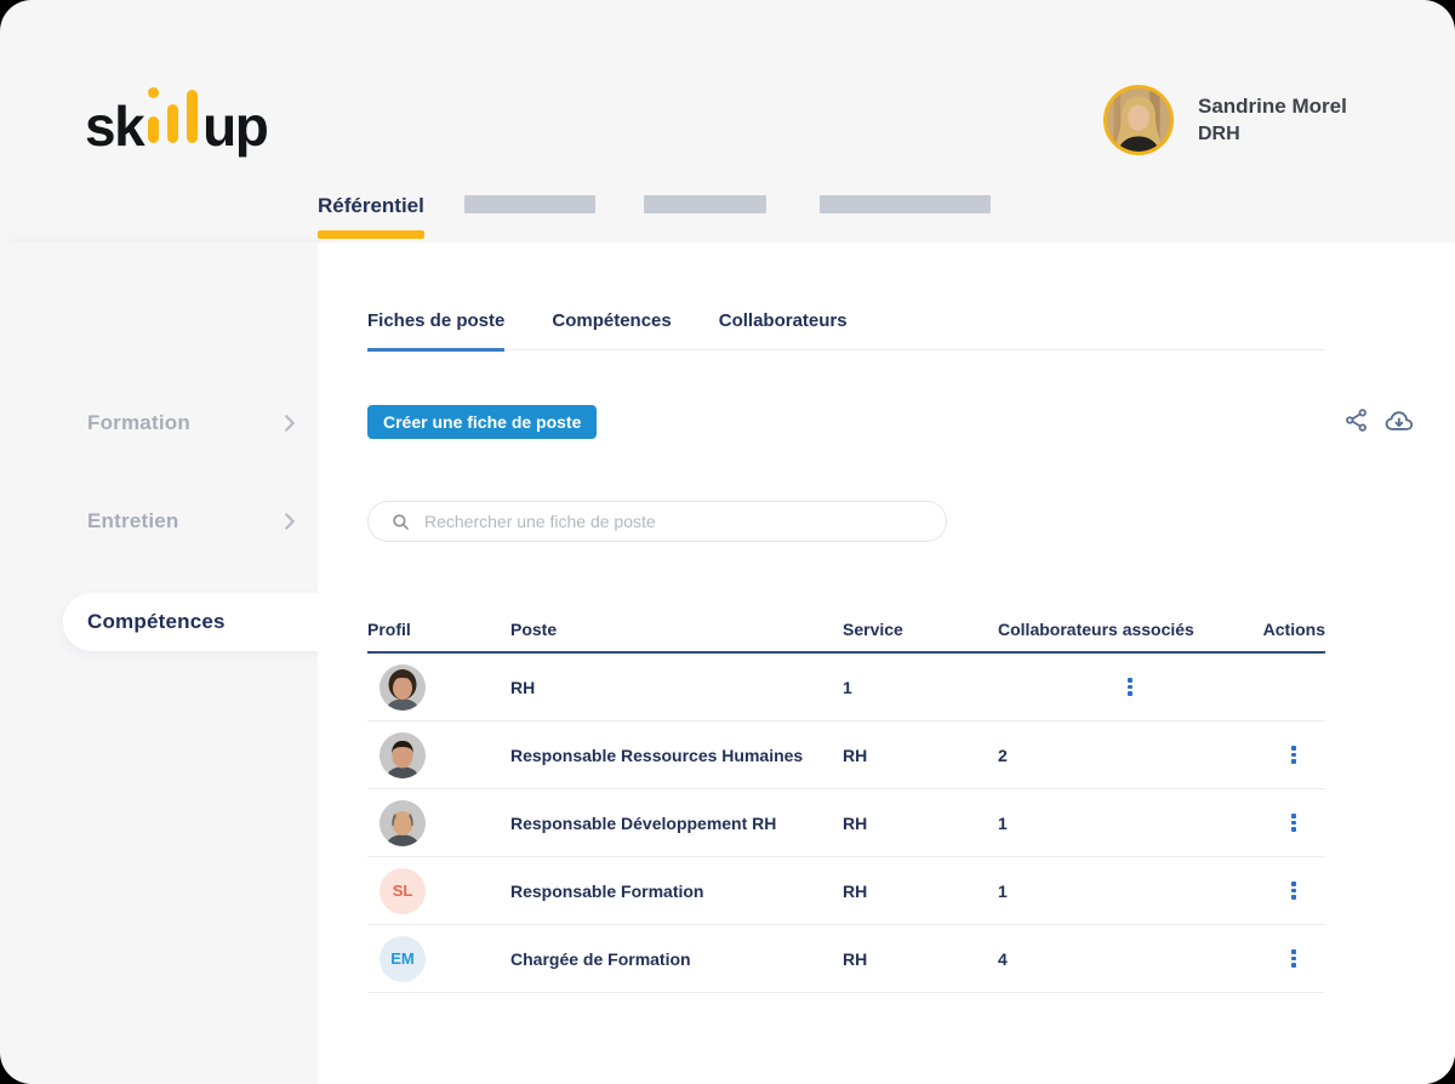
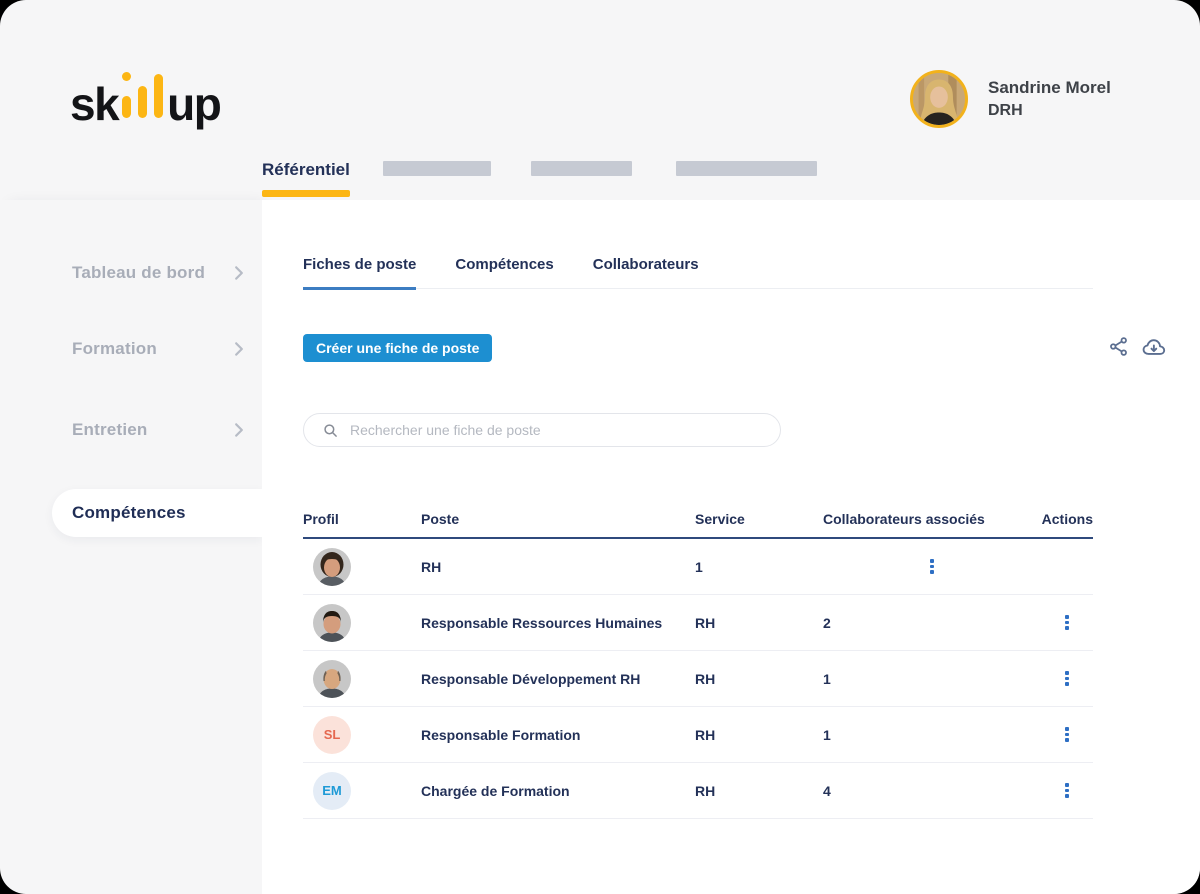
  sk
  up
  Sandrine Morel
  DRH
  Référentiel
+ Tableau de bord
  Formation
  Entretien
  Compétences
  Fiches de poste
  Compétences
  Collaborateurs
  Créer une fiche de poste
  Rechercher une fiche de poste
  Profil
  Poste
  Service
  Collaborateurs associés
  Actions
  RH
  1
  Responsable Ressources Humaines
  RH
  2
  Responsable Développement RH
  RH
  1
  SL
  Responsable Formation
  RH
  1
  EM
  Chargée de Formation
  RH
  4
